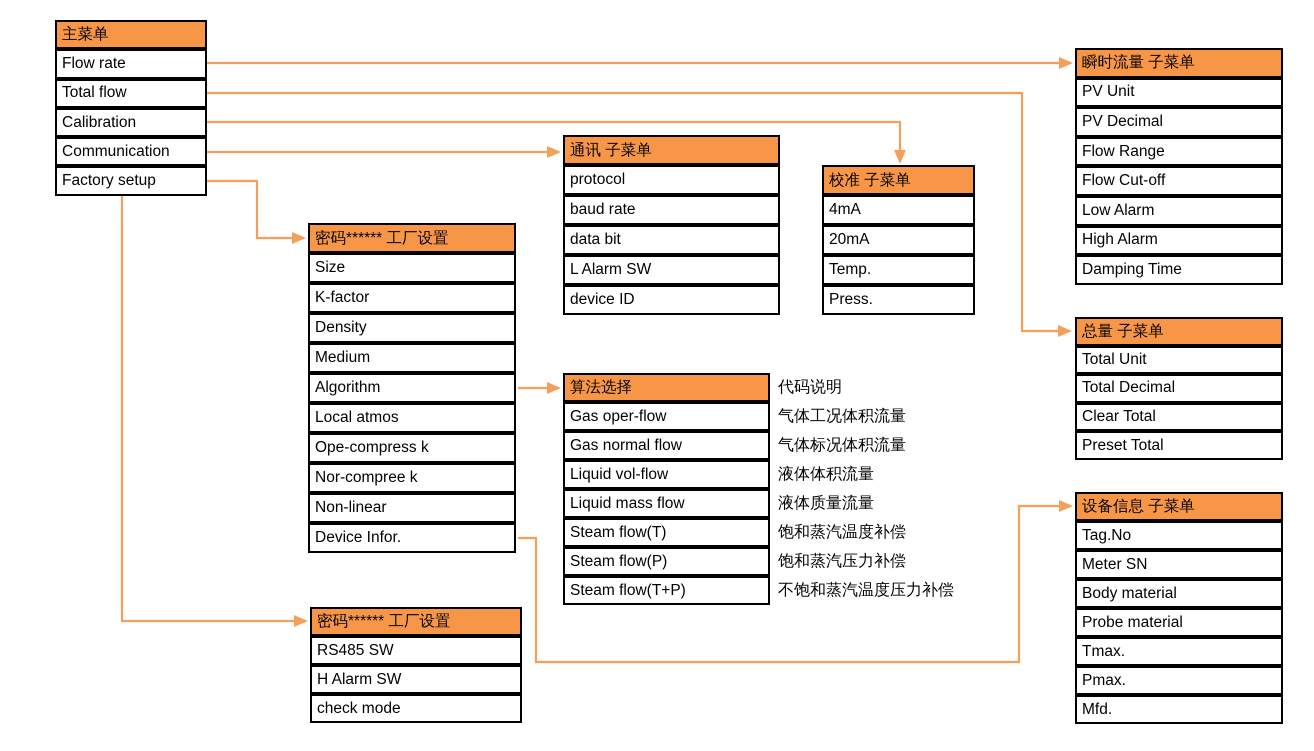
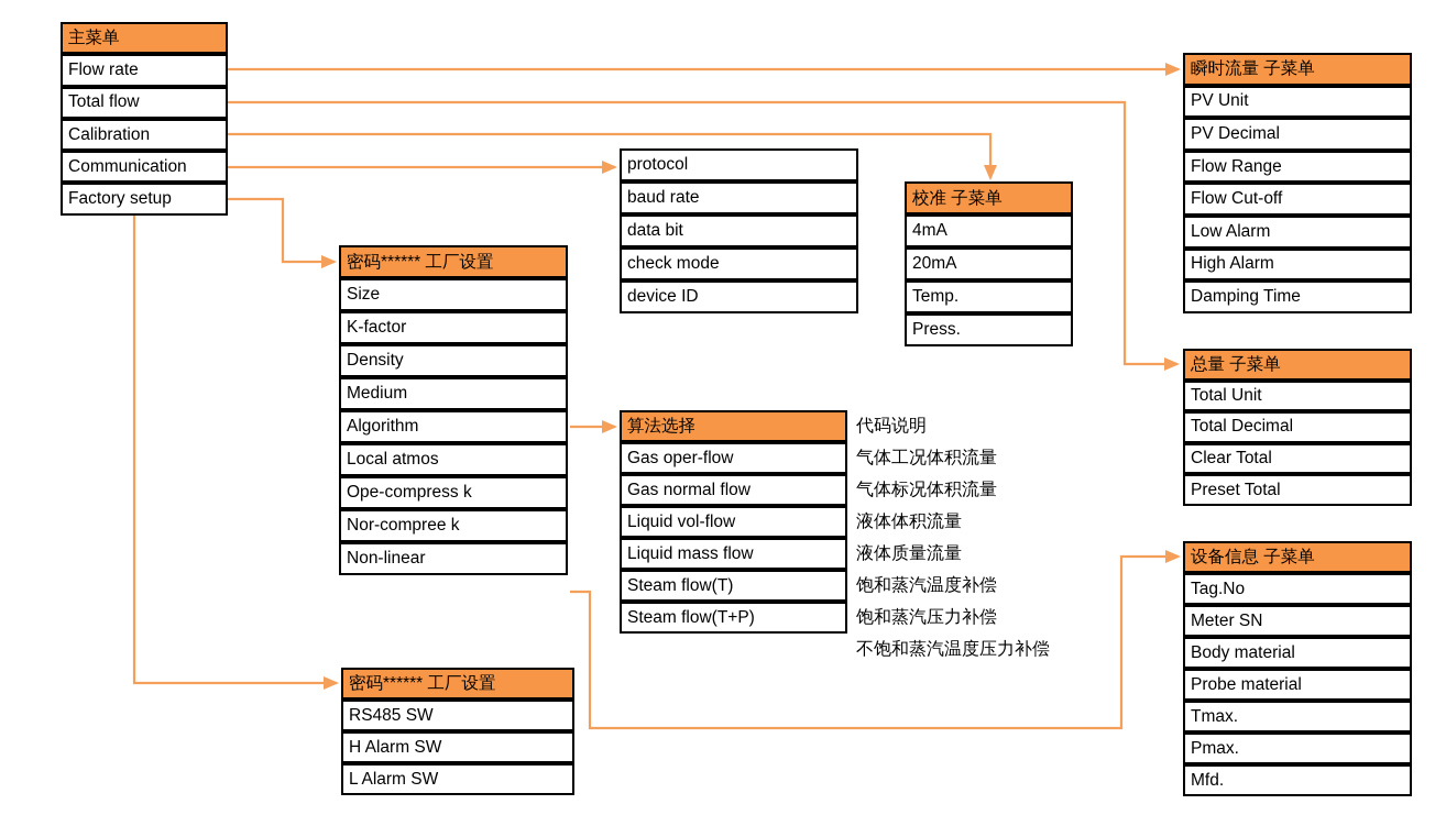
  主菜单
  Flow rate
  Total flow
  Calibration
  Communication
  Factory setup
  密码****** 工厂设置
  Size
  K-factor
  Density
  Medium
  Algorithm
  Local atmos
  Ope-compress k
  Nor-compree k
  Non-linear
- Device Infor.
- 通讯 子菜单
  protocol
  baud rate
  data bit
- L Alarm SW
+ check mode
  device ID
  校准 子菜单
  4mA
  20mA
  Temp.
  Press.
  瞬时流量 子菜单
  PV Unit
  PV Decimal
  Flow Range
  Flow Cut-off
  Low Alarm
  High Alarm
  Damping Time
  总量 子菜单
  Total Unit
  Total Decimal
  Clear Total
  Preset Total
  算法选择
  Gas oper-flow
  Gas normal flow
  Liquid vol-flow
  Liquid mass flow
  Steam flow(T)
- Steam flow(P)
  Steam flow(T+P)
  设备信息 子菜单
  Tag.No
  Meter SN
  Body material
  Probe material
  Tmax.
  Pmax.
  Mfd.
  密码****** 工厂设置
  RS485 SW
  H Alarm SW
- check mode
+ L Alarm SW
  代码说明
  气体工况体积流量
  气体标况体积流量
  液体体积流量
  液体质量流量
  饱和蒸汽温度补偿
  饱和蒸汽压力补偿
  不饱和蒸汽温度压力补偿
